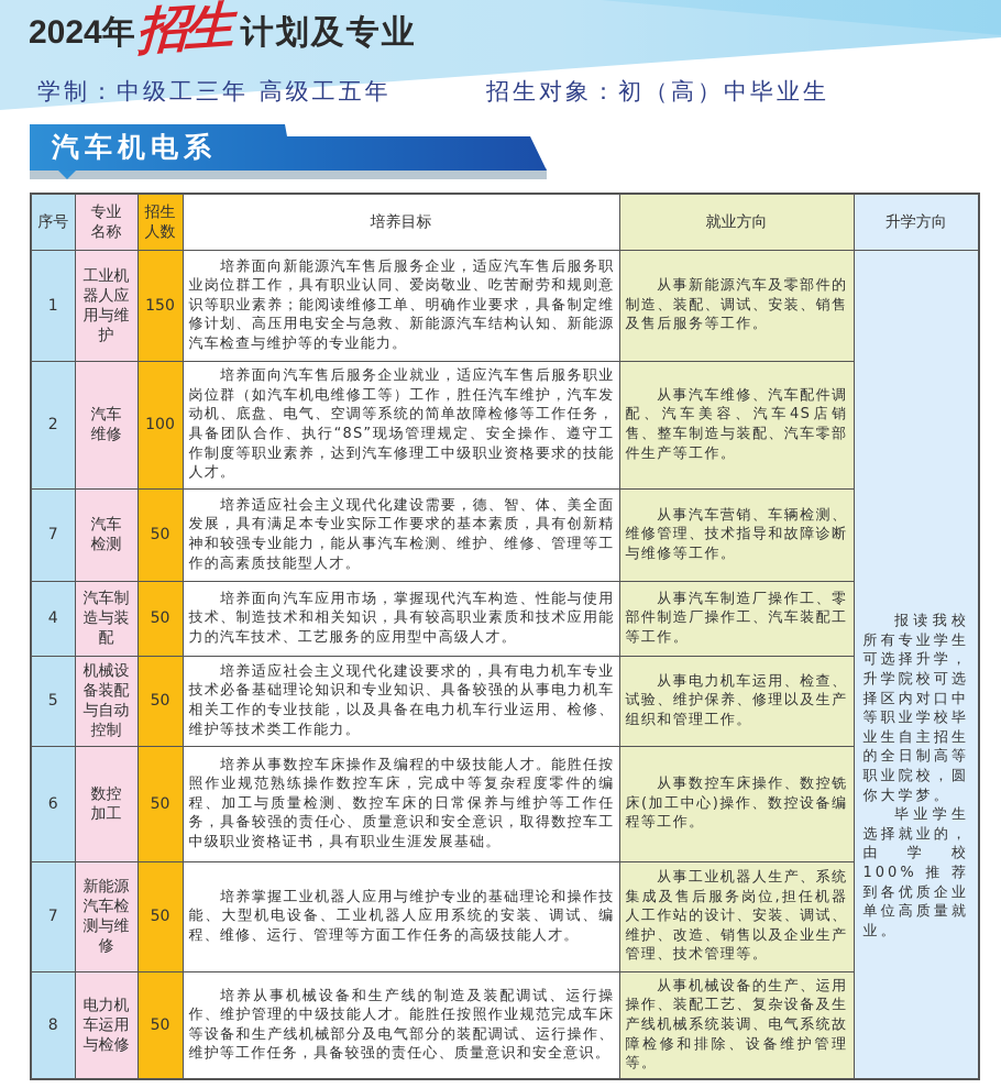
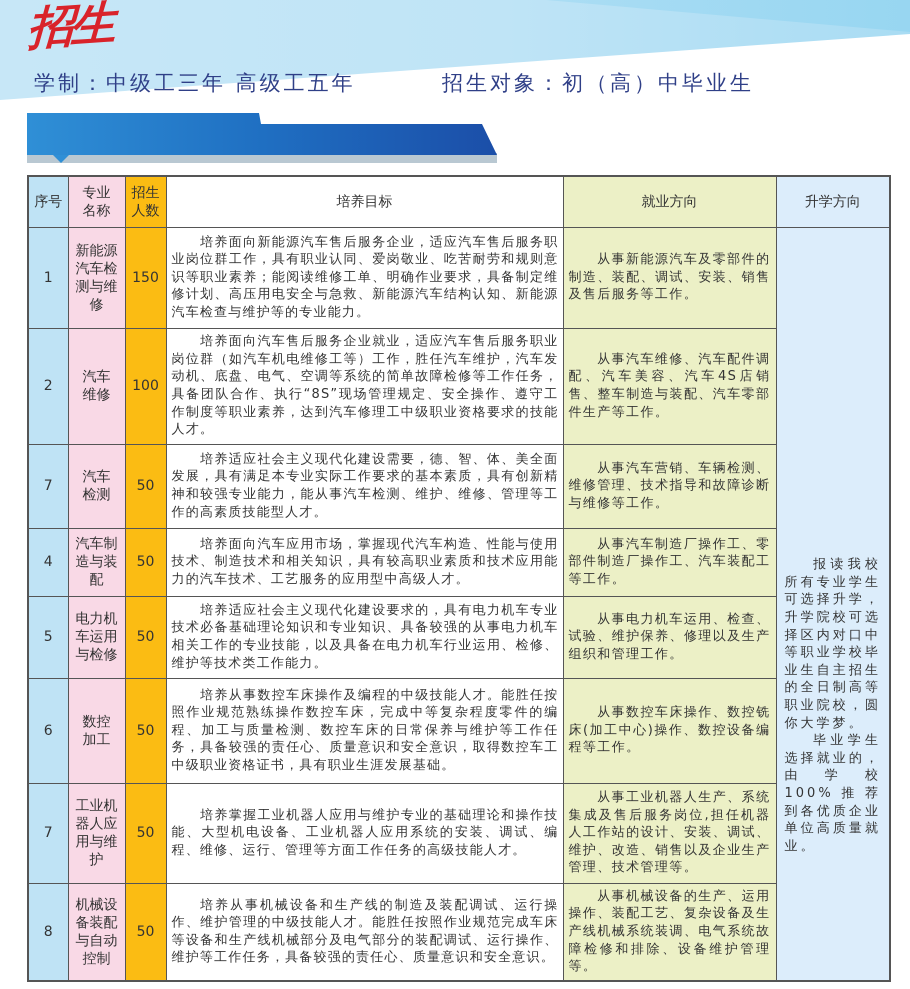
- 2024年
- 计划及专业
  学制：中级工三年 高级工五年
  招生对象：初（高）中毕业生
- 汽车机电系
  序号	专业 名称	招生 人数	培养目标	就业方向	升学方向
- 1	工业机器人应用与维护	150	培养面向新能源汽车售后服务企业，适应汽车售后服务职业岗位群工作，具有职业认同、爱岗敬业、吃苦耐劳和规则意识等职业素养；能阅读维修工单、明确作业要求，具备制定维修计划、高压用电安全与急救、新能源汽车结构认知、新能源汽车检查与维护等的专业能力。	从事新能源汽车及零部件的制造、装配、调试、安装、销售及售后服务等工作。	报读我校所有专业学生可选择升学，升学院校可选择区内对口中等职业学校毕业生自主招生的全日制高等职业院校，圆你大学梦。 毕业学生选择就业的，由学校100%推荐到各优质企业单位高质量就业。
+ 1	新能源汽车检测与维修	150	培养面向新能源汽车售后服务企业，适应汽车售后服务职业岗位群工作，具有职业认同、爱岗敬业、吃苦耐劳和规则意识等职业素养；能阅读维修工单、明确作业要求，具备制定维修计划、高压用电安全与急救、新能源汽车结构认知、新能源汽车检查与维护等的专业能力。	从事新能源汽车及零部件的制造、装配、调试、安装、销售及售后服务等工作。	报读我校所有专业学生可选择升学，升学院校可选择区内对口中等职业学校毕业生自主招生的全日制高等职业院校，圆你大学梦。 毕业学生选择就业的，由学校100%推荐到各优质企业单位高质量就业。
  2	汽车维修	100	培养面向汽车售后服务企业就业，适应汽车售后服务职业岗位群（如汽车机电维修工等）工作，胜任汽车维护，汽车发动机、底盘、电气、空调等系统的简单故障检修等工作任务，具备团队合作、执行“8S”现场管理规定、安全操作、遵守工作制度等职业素养，达到汽车修理工中级职业资格要求的技能人才。	从事汽车维修、汽车配件调配、汽车美容、汽车4S店销售、整车制造与装配、汽车零部件生产等工作。
  7	汽车检测	50	培养适应社会主义现代化建设需要，德、智、体、美全面发展，具有满足本专业实际工作要求的基本素质，具有创新精神和较强专业能力，能从事汽车检测、维护、维修、管理等工作的高素质技能型人才。	从事汽车营销、车辆检测、维修管理、技术指导和故障诊断与维修等工作。
  4	汽车制造与装配	50	培养面向汽车应用市场，掌握现代汽车构造、性能与使用技术、制造技术和相关知识，具有较高职业素质和技术应用能力的汽车技术、工艺服务的应用型中高级人才。	从事汽车制造厂操作工、零部件制造厂操作工、汽车装配工等工作。
- 5	机械设备装配与自动控制	50	培养适应社会主义现代化建设要求的，具有电力机车专业技术必备基础理论知识和专业知识、具备较强的从事电力机车相关工作的专业技能，以及具备在电力机车行业运用、检修、维护等技术类工作能力。	从事电力机车运用、检查、试验、维护保养、修理以及生产组织和管理工作。
+ 5	电力机车运用与检修	50	培养适应社会主义现代化建设要求的，具有电力机车专业技术必备基础理论知识和专业知识、具备较强的从事电力机车相关工作的专业技能，以及具备在电力机车行业运用、检修、维护等技术类工作能力。	从事电力机车运用、检查、试验、维护保养、修理以及生产组织和管理工作。
  6	数控加工	50	培养从事数控车床操作及编程的中级技能人才。能胜任按照作业规范熟练操作数控车床，完成中等复杂程度零件的编程、加工与质量检测、数控车床的日常保养与维护等工作任务，具备较强的责任心、质量意识和安全意识，取得数控车工中级职业资格证书，具有职业生涯发展基础。	从事数控车床操作、数控铣床(加工中心)操作、数控设备编程等工作。
- 7	新能源汽车检测与维修	50	培养掌握工业机器人应用与维护专业的基础理论和操作技能、大型机电设备、工业机器人应用系统的安装、调试、编程、维修、运行、管理等方面工作任务的高级技能人才。	从事工业机器人生产、系统集成及售后服务岗位,担任机器人工作站的设计、安装、调试、维护、改造、销售以及企业生产管理、技术管理等。
+ 7	工业机器人应用与维护	50	培养掌握工业机器人应用与维护专业的基础理论和操作技能、大型机电设备、工业机器人应用系统的安装、调试、编程、维修、运行、管理等方面工作任务的高级技能人才。	从事工业机器人生产、系统集成及售后服务岗位,担任机器人工作站的设计、安装、调试、维护、改造、销售以及企业生产管理、技术管理等。
- 8	电力机车运用与检修	50	培养从事机械设备和生产线的制造及装配调试、运行操作、维护管理的中级技能人才。能胜任按照作业规范完成车床等设备和生产线机械部分及电气部分的装配调试、运行操作、维护等工作任务，具备较强的责任心、质量意识和安全意识。	从事机械设备的生产、运用操作、装配工艺、复杂设备及生产线机械系统装调、电气系统故障检修和排除、设备维护管理等。
+ 8	机械设备装配与自动控制	50	培养从事机械设备和生产线的制造及装配调试、运行操作、维护管理的中级技能人才。能胜任按照作业规范完成车床等设备和生产线机械部分及电气部分的装配调试、运行操作、维护等工作任务，具备较强的责任心、质量意识和安全意识。	从事机械设备的生产、运用操作、装配工艺、复杂设备及生产线机械系统装调、电气系统故障检修和排除、设备维护管理等。
